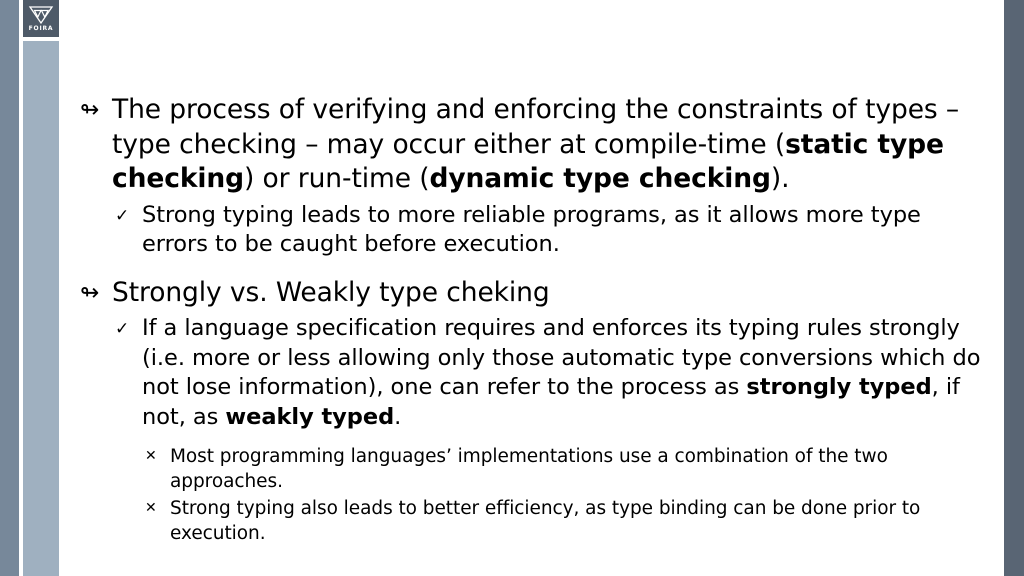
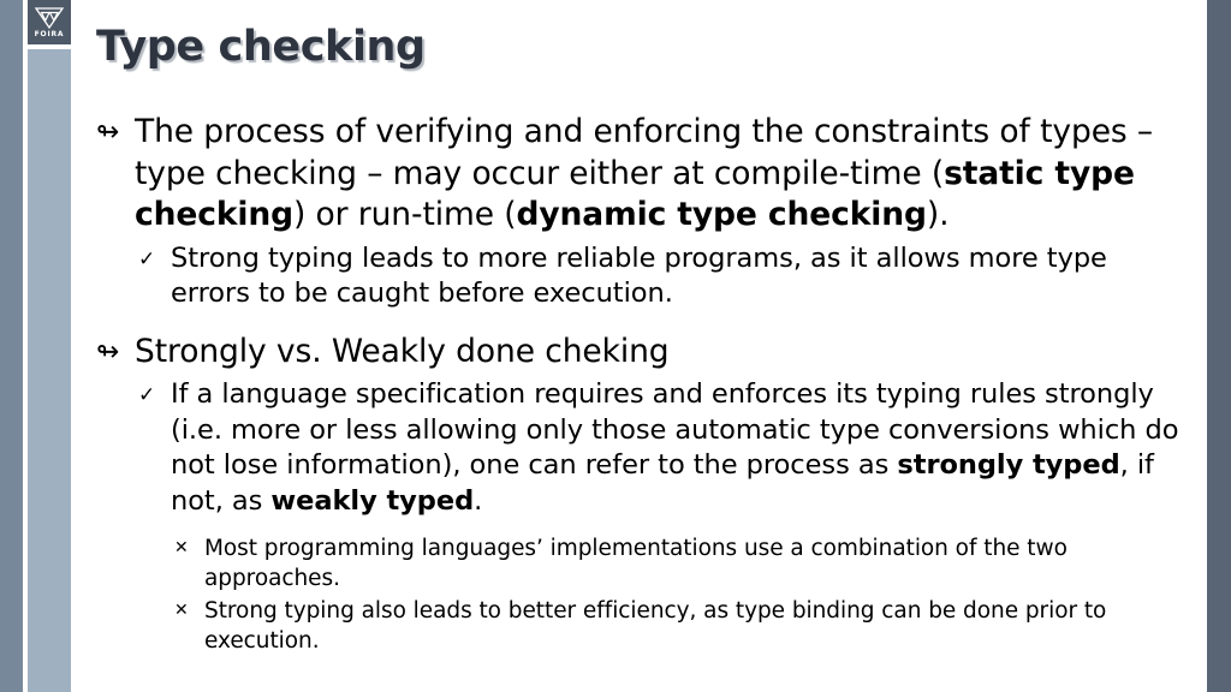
+ Type checking
  ↬
  The process of verifying and enforcing the constraints of types – type checking – may occur either at compile-time (static type checking) or run-time (dynamic type checking).
  ✓
  Strong typing leads to more reliable programs, as it allows more type errors to be caught before execution.
  ↬
- Strongly vs. Weakly type cheking
+ Strongly vs. Weakly done cheking
  ✓
  If a language specification requires and enforces its typing rules strongly (i.e. more or less allowing only those automatic type conversions which do not lose information), one can refer to the process as strongly typed, if not, as weakly typed.
  ✕
  Most programming languages’ implementations use a combination of the two approaches.
  ✕
  Strong typing also leads to better efficiency, as type binding can be done prior to execution.
